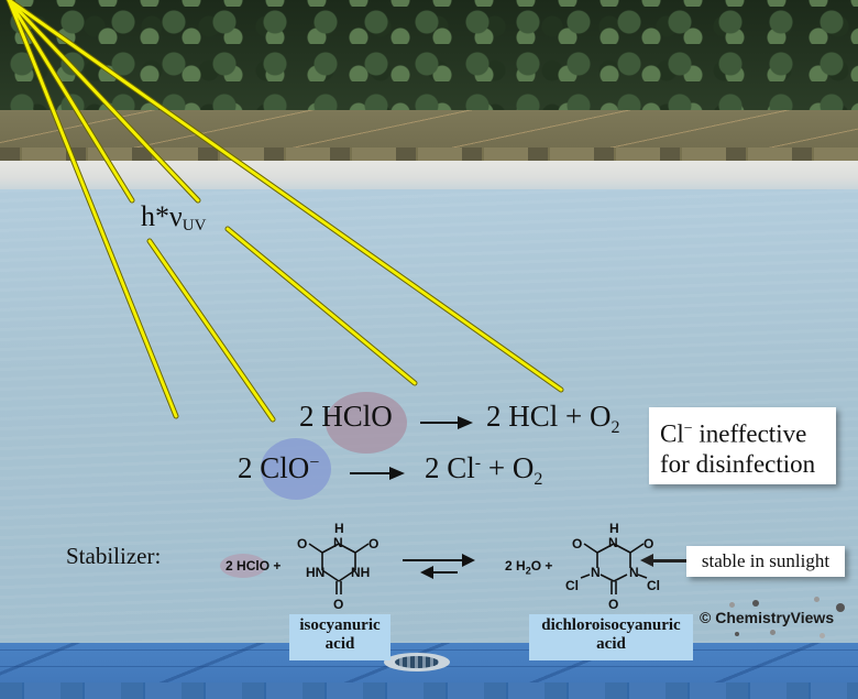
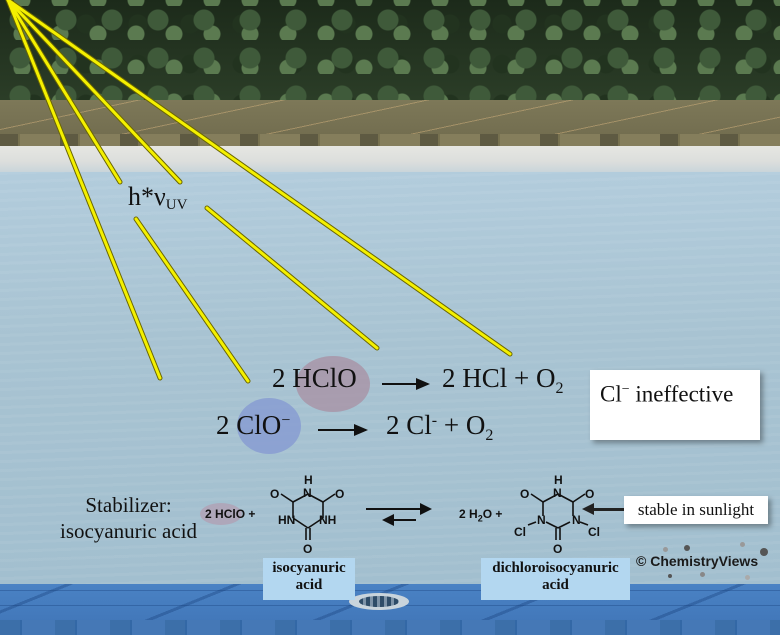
  h*νUV
  2 HClO
  2 HCl + O2
  2 ClO−
  2 Cl- + O2
  Cl− ineffective
- for disinfection
  Stabilizer:
+ isocyanuric acid
  2 HClO +
  H
  N
  O
  O
  HN
  NH
  O
  2 H2O +
  H
  N
  O
  O
  N
  N
  Cl
  Cl
  O
  stable in sunlight
  isocyanuric
  acid
  dichloroisocyanuric
  acid
  © ChemistryViews
